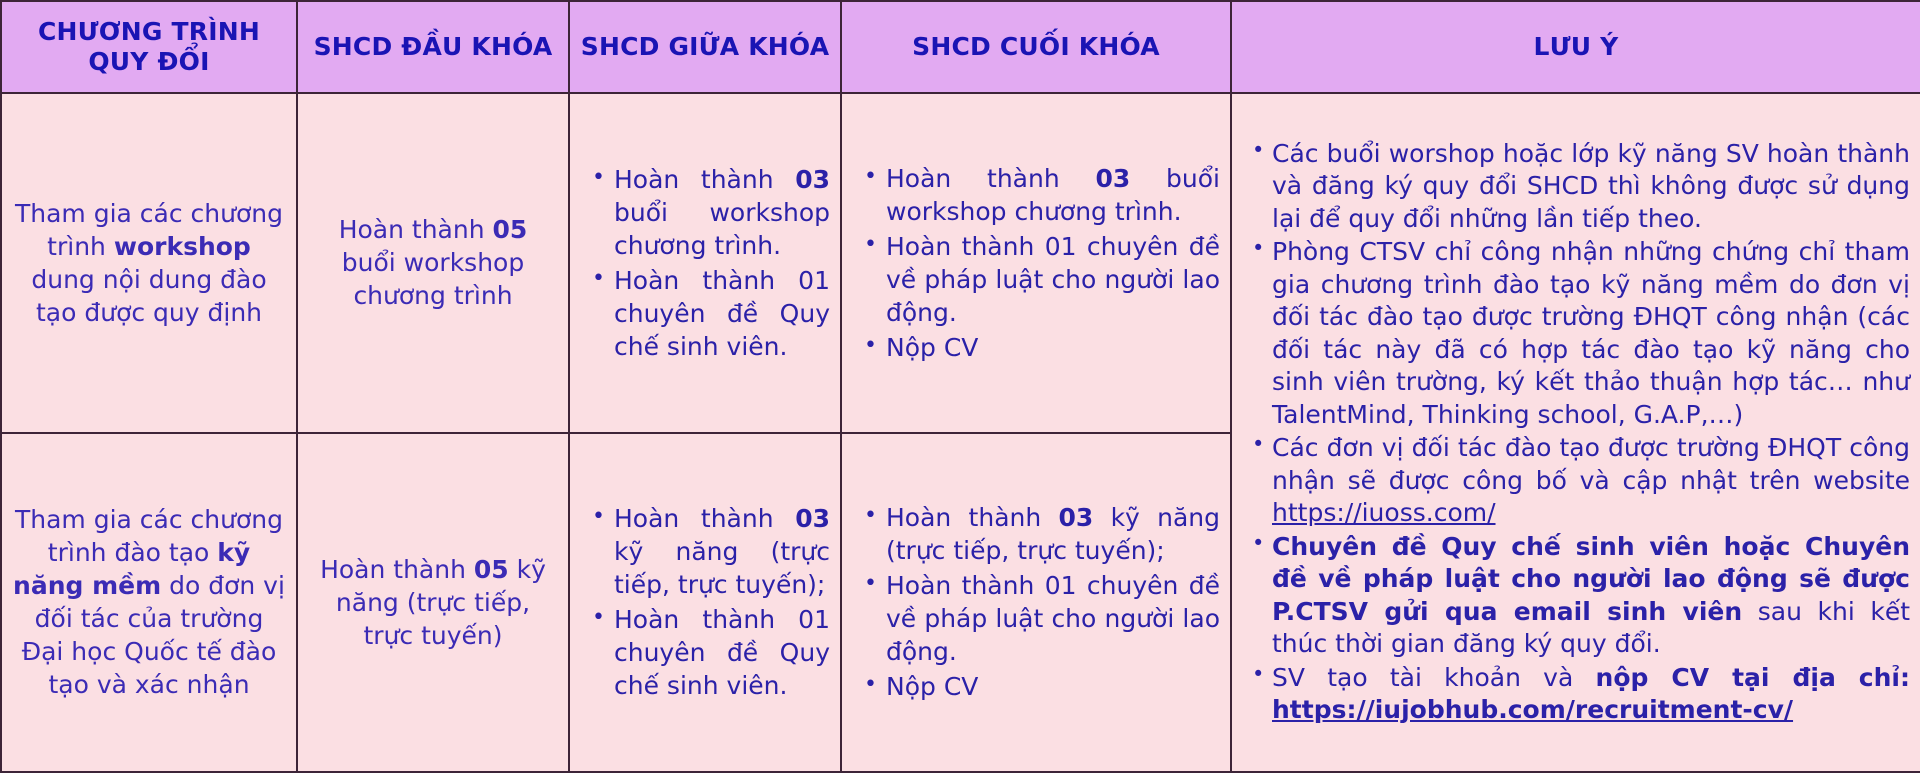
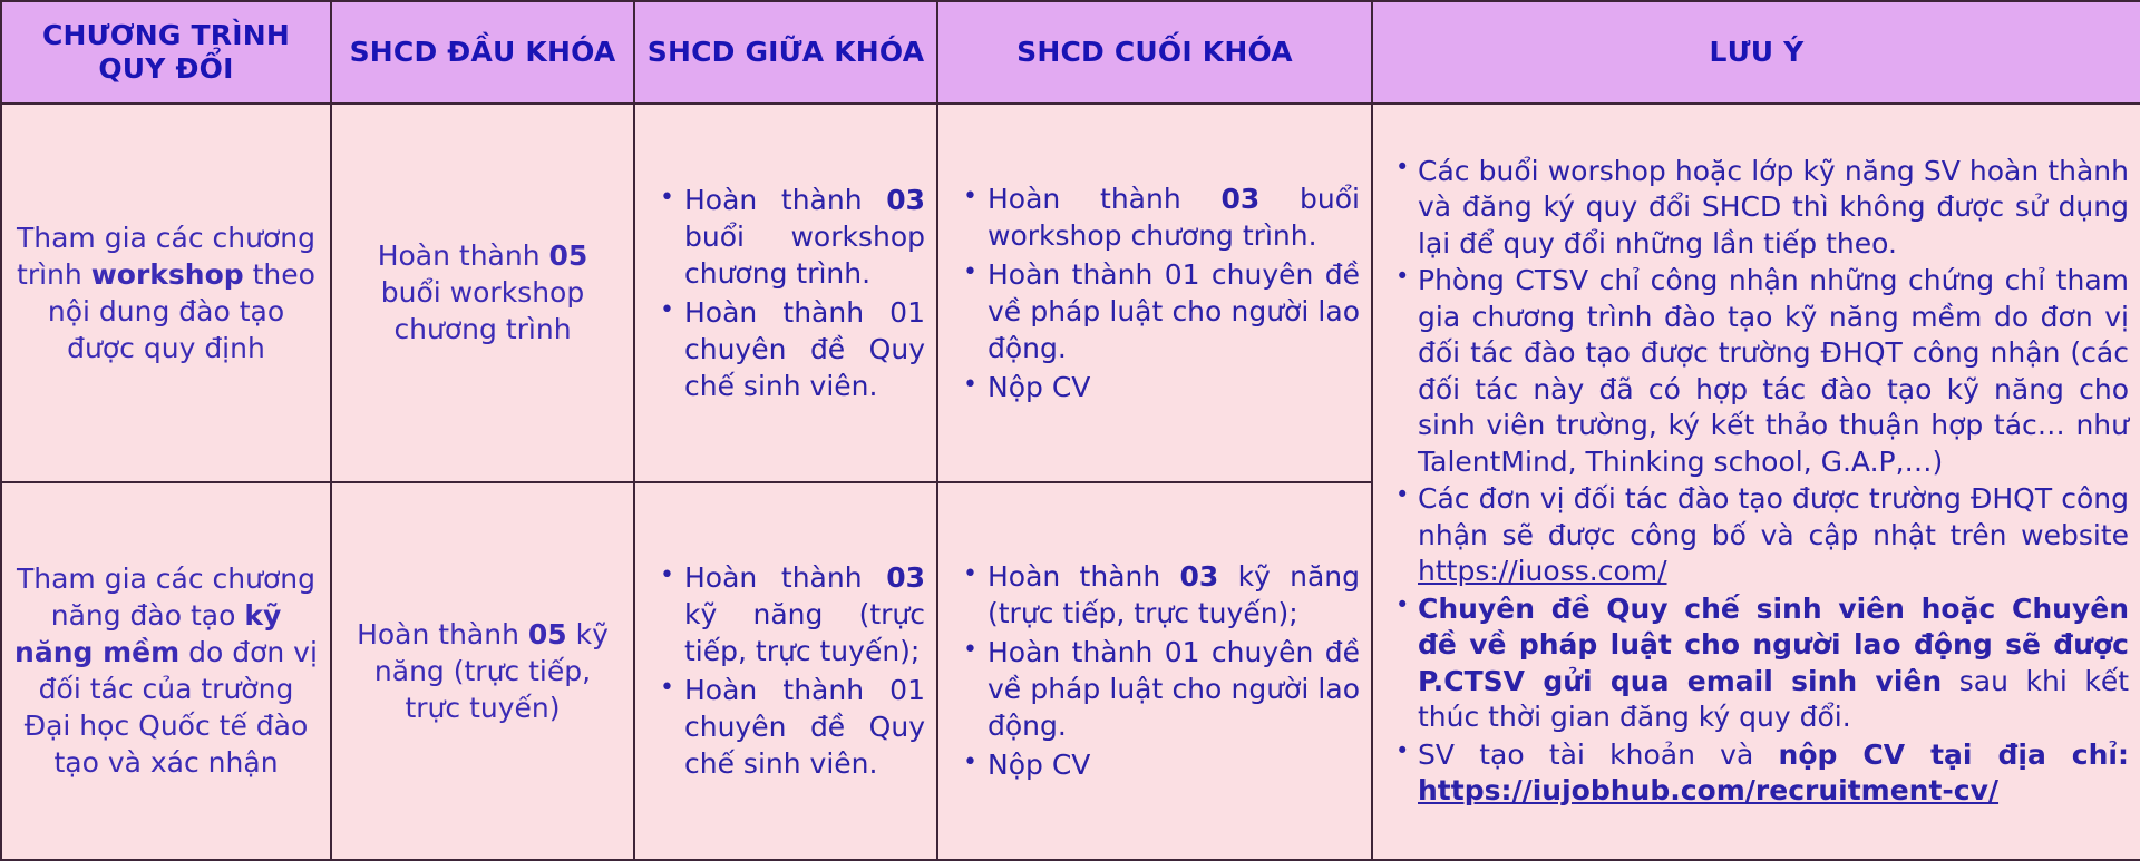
  CHƯƠNG TRÌNH QUY ĐỔI	SHCD ĐẦU KHÓA	SHCD GIỮA KHÓA	SHCD CUỐI KHÓA	LƯU Ý
- Tham gia các chương trình workshop dung nội dung đào tạo được quy định	Hoàn thành 05 buổi workshop chương trình	Hoàn thành 03 buổi workshop chương trình. Hoàn thành 01 chuyên đề Quy chế sinh viên.	Hoàn thành 03 buổi workshop chương trình. Hoàn thành 01 chuyên đề về pháp luật cho người lao động. Nộp CV	Các buổi worshop hoặc lớp kỹ năng SV hoàn thành và đăng ký quy đổi SHCD thì không được sử dụng lại để quy đổi những lần tiếp theo. Phòng CTSV chỉ công nhận những chứng chỉ tham gia chương trình đào tạo kỹ năng mềm do đơn vị đối tác đào tạo được trường ĐHQT công nhận (các đối tác này đã có hợp tác đào tạo kỹ năng cho sinh viên trường, ký kết thảo thuận hợp tác… như TalentMind, Thinking school, G.A.P,…) Các đơn vị đối tác đào tạo được trường ĐHQT công nhận sẽ được công bố và cập nhật trên website https://iuoss.com/ Chuyên đề Quy chế sinh viên hoặc Chuyên đề về pháp luật cho người lao động sẽ được P.CTSV gửi qua email sinh viên sau khi kết thúc thời gian đăng ký quy đổi. SV tạo tài khoản và nộp CV tại địa chỉ: https://iujobhub.com/recruitment-cv/
+ Tham gia các chương trình workshop theo nội dung đào tạo được quy định	Hoàn thành 05 buổi workshop chương trình	Hoàn thành 03 buổi workshop chương trình. Hoàn thành 01 chuyên đề Quy chế sinh viên.	Hoàn thành 03 buổi workshop chương trình. Hoàn thành 01 chuyên đề về pháp luật cho người lao động. Nộp CV	Các buổi worshop hoặc lớp kỹ năng SV hoàn thành và đăng ký quy đổi SHCD thì không được sử dụng lại để quy đổi những lần tiếp theo. Phòng CTSV chỉ công nhận những chứng chỉ tham gia chương trình đào tạo kỹ năng mềm do đơn vị đối tác đào tạo được trường ĐHQT công nhận (các đối tác này đã có hợp tác đào tạo kỹ năng cho sinh viên trường, ký kết thảo thuận hợp tác… như TalentMind, Thinking school, G.A.P,…) Các đơn vị đối tác đào tạo được trường ĐHQT công nhận sẽ được công bố và cập nhật trên website https://iuoss.com/ Chuyên đề Quy chế sinh viên hoặc Chuyên đề về pháp luật cho người lao động sẽ được P.CTSV gửi qua email sinh viên sau khi kết thúc thời gian đăng ký quy đổi. SV tạo tài khoản và nộp CV tại địa chỉ: https://iujobhub.com/recruitment-cv/
- Tham gia các chương trình đào tạo kỹ năng mềm do đơn vị đối tác của trường Đại học Quốc tế đào tạo và xác nhận	Hoàn thành 05 kỹ năng (trực tiếp, trực tuyến)	Hoàn thành 03 kỹ năng (trực tiếp, trực tuyến); Hoàn thành 01 chuyên đề Quy chế sinh viên.	Hoàn thành 03 kỹ năng (trực tiếp, trực tuyến); Hoàn thành 01 chuyên đề về pháp luật cho người lao động. Nộp CV
+ Tham gia các chương năng đào tạo kỹ năng mềm do đơn vị đối tác của trường Đại học Quốc tế đào tạo và xác nhận	Hoàn thành 05 kỹ năng (trực tiếp, trực tuyến)	Hoàn thành 03 kỹ năng (trực tiếp, trực tuyến); Hoàn thành 01 chuyên đề Quy chế sinh viên.	Hoàn thành 03 kỹ năng (trực tiếp, trực tuyến); Hoàn thành 01 chuyên đề về pháp luật cho người lao động. Nộp CV
